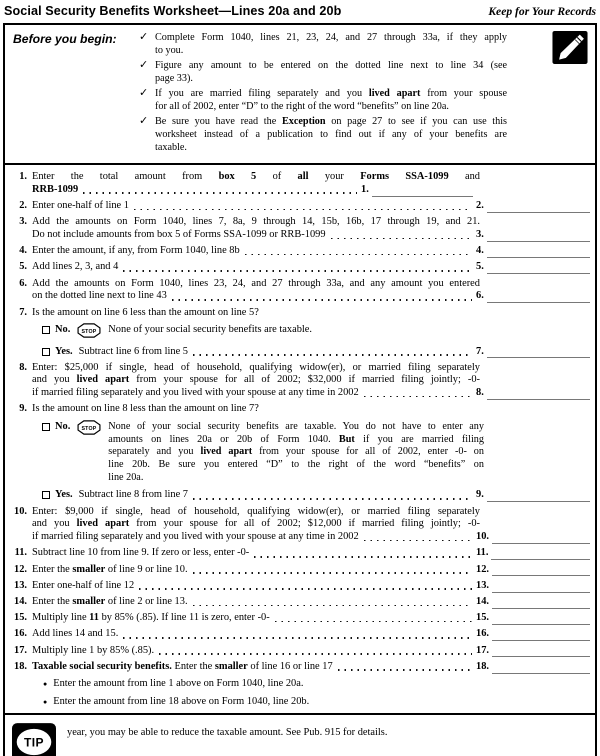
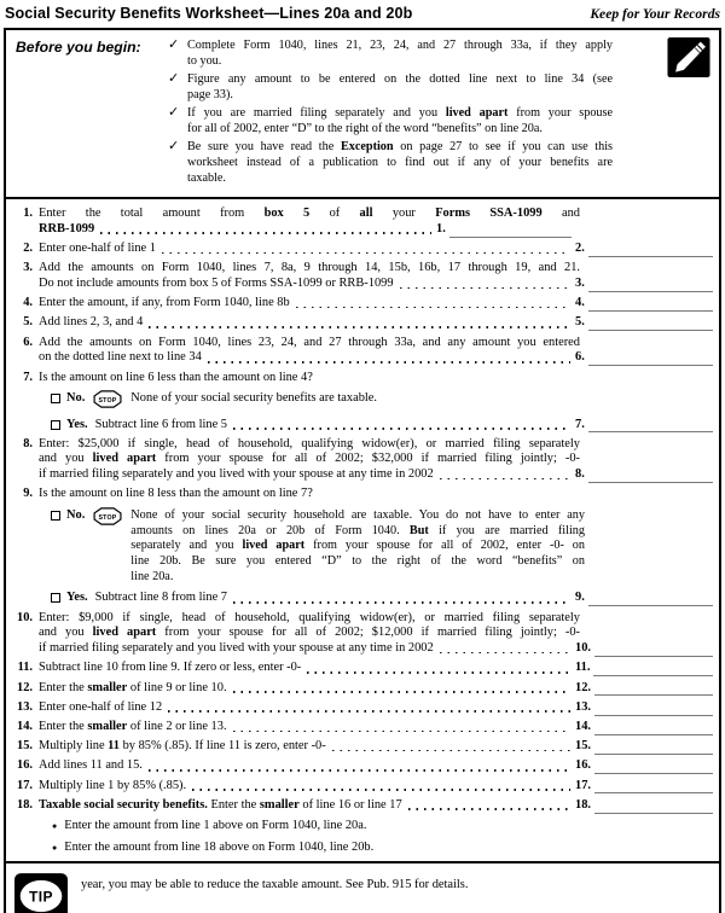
  Social Security Benefits Worksheet—Lines 20a and 20b
  Keep for Your Records
  Before you begin:
  ✓
  Complete Form 1040, lines 21, 23, 24, and 27 through 33a, if they apply
  to you.
  ✓
  Figure any amount to be entered on the dotted line next to line 34 (see
  page 33).
  ✓
  If you are married filing separately and you lived apart from your spouse
  for all of 2002, enter “D” to the right of the word “benefits” on line 20a.
  ✓
  Be sure you have read the Exception on page 27 to see if you can use this
  worksheet instead of a publication to find out if any of your benefits are
  taxable.
  1.
  Enter the total amount from box 5 of all your Forms SSA-1099 and
  RRB-1099
  1.
  2.
  Enter one-half of line 1
  2.
  3.
  Add the amounts on Form 1040, lines 7, 8a, 9 through 14, 15b, 16b, 17 through 19, and 21.
  Do not include amounts from box 5 of Forms SSA-1099 or RRB-1099
  3.
  4.
  Enter the amount, if any, from Form 1040, line 8b
  4.
  5.
  Add lines 2, 3, and 4
  5.
  6.
  Add the amounts on Form 1040, lines 23, 24, and 27 through 33a, and any amount you entered
- on the dotted line next to line 43
+ on the dotted line next to line 34
  6.
  7.
- Is the amount on line 6 less than the amount on line 5?
+ Is the amount on line 6 less than the amount on line 4?
  No.
  None of your social security benefits are taxable.
  Yes.
  Subtract line 6 from line 5
  7.
  8.
  Enter: $25,000 if single, head of household, qualifying widow(er), or married filing separately
  and you lived apart from your spouse for all of 2002; $32,000 if married filing jointly; -0-
  if married filing separately and you lived with your spouse at any time in 2002
  8.
  9.
  Is the amount on line 8 less than the amount on line 7?
  No.
- None of your social security benefits are taxable. You do not have to enter any
+ None of your social security household are taxable. You do not have to enter any
  amounts on lines 20a or 20b of Form 1040. But if you are married filing
  separately and you lived apart from your spouse for all of 2002, enter -0- on
  line 20b. Be sure you entered “D” to the right of the word “benefits” on
  line 20a.
  Yes.
  Subtract line 8 from line 7
  9.
  10.
  Enter: $9,000 if single, head of household, qualifying widow(er), or married filing separately
  and you lived apart from your spouse for all of 2002; $12,000 if married filing jointly; -0-
  if married filing separately and you lived with your spouse at any time in 2002
  10.
  11.
  Subtract line 10 from line 9. If zero or less, enter -0-
  11.
  12.
  Enter the smaller of line 9 or line 10.
  12.
  13.
  Enter one-half of line 12
  13.
  14.
  Enter the smaller of line 2 or line 13.
  14.
  15.
  Multiply line 11 by 85% (.85). If line 11 is zero, enter -0-
  15.
  16.
- Add lines 14 and 15.
+ Add lines 11 and 15.
  16.
  17.
  Multiply line 1 by 85% (.85).
  17.
  18.
  Taxable social security benefits. Enter the smaller of line 16 or line 17
  18.
  ●
  Enter the amount from line 1 above on Form 1040, line 20a.
  ●
  Enter the amount from line 18 above on Form 1040, line 20b.
  TIP
  year, you may be able to reduce the taxable amount. See Pub. 915 for details.
